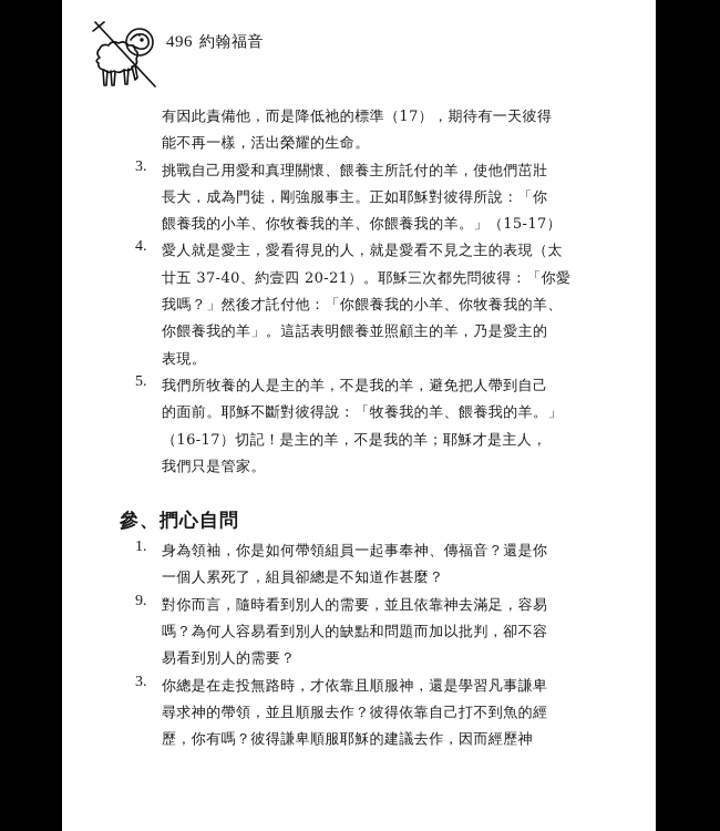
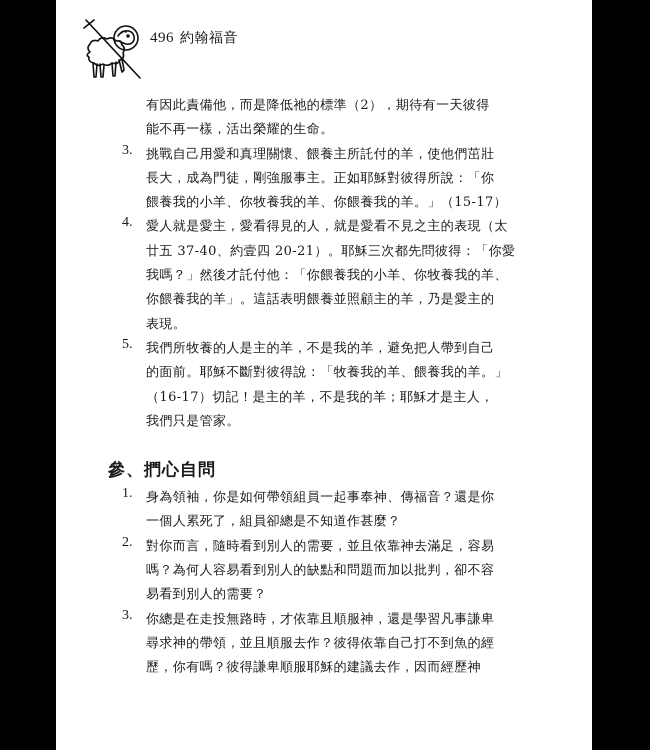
  496 約翰福音
- 有因此責備他，而是降低祂的標準（17），期待有一天彼得
+ 有因此責備他，而是降低祂的標準（2），期待有一天彼得
  能不再一樣，活出榮耀的生命。
  3.
  挑戰自己用愛和真理關懷、餵養主所託付的羊，使他們茁壯
  長大，成為門徒，剛強服事主。正如耶穌對彼得所說：「你
  餵養我的小羊、你牧養我的羊、你餵養我的羊。」（15-17）
  4.
  愛人就是愛主，愛看得見的人，就是愛看不見之主的表現（太
  廿五 37-40、約壹四 20-21）。耶穌三次都先問彼得：「你愛
  我嗎？」然後才託付他：「你餵養我的小羊、你牧養我的羊、
  你餵養我的羊」。這話表明餵養並照顧主的羊，乃是愛主的
  表現。
  5.
  我們所牧養的人是主的羊，不是我的羊，避免把人帶到自己
  的面前。耶穌不斷對彼得說：「牧養我的羊、餵養我的羊。」
  （16-17）切記！是主的羊，不是我的羊；耶穌才是主人，
  我們只是管家。
  參、捫心自問
  1.
  身為領袖，你是如何帶領組員一起事奉神、傳福音？還是你
  一個人累死了，組員卻總是不知道作甚麼？
- 9.
+ 2.
  對你而言，隨時看到別人的需要，並且依靠神去滿足，容易
  嗎？為何人容易看到別人的缺點和問題而加以批判，卻不容
  易看到別人的需要？
  3.
  你總是在走投無路時，才依靠且順服神，還是學習凡事謙卑
  尋求神的帶領，並且順服去作？彼得依靠自己打不到魚的經
  歷，你有嗎？彼得謙卑順服耶穌的建議去作，因而經歷神
